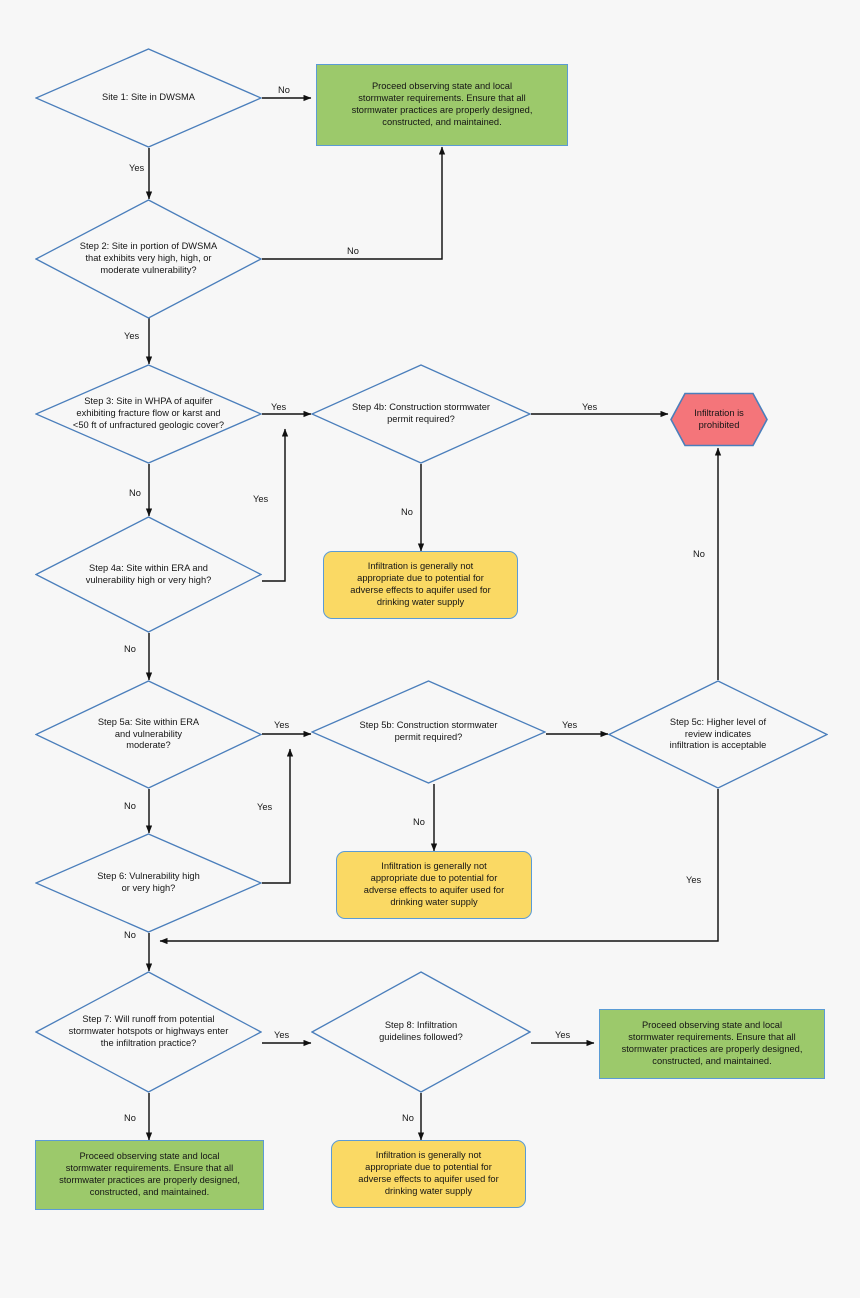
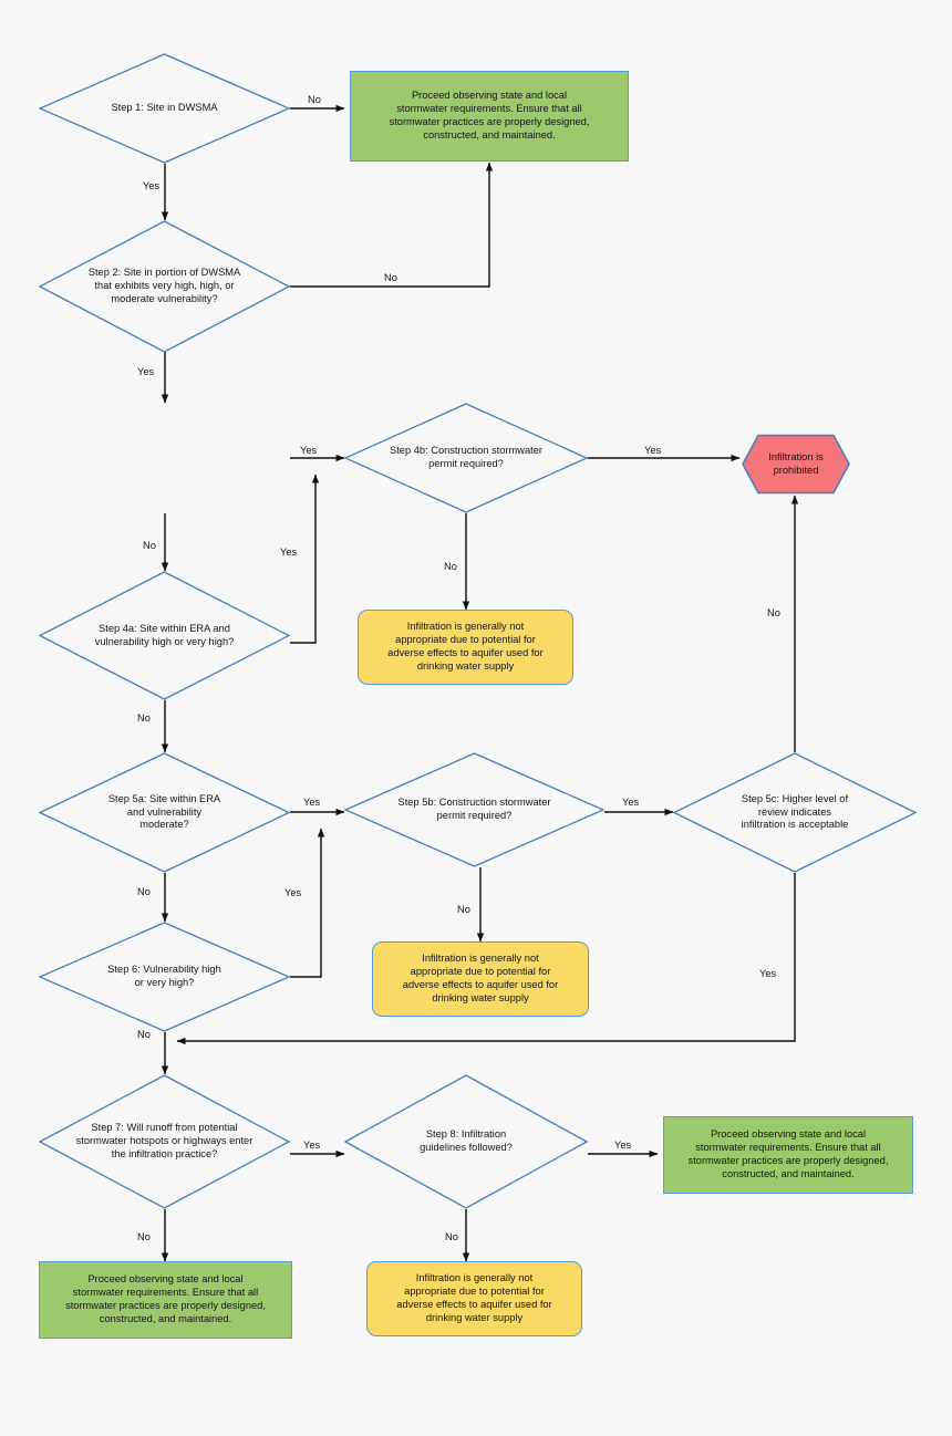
- Site 1: Site in DWSMA
+ Step 1: Site in DWSMA
  Step 2: Site in portion of DWSMA
  that exhibits very high, high, or
  moderate vulnerability?
- Step 3: Site in WHPA of aquifer
- exhibiting fracture flow or karst and
- <50 ft of unfractured geologic cover?
  Step 4a: Site within ERA and
  vulnerability high or very high?
  Step 4b: Construction stormwater
  permit required?
  Step 5a: Site within ERA
  and vulnerability
  moderate?
  Step 5b: Construction stormwater
  permit required?
  Step 5c: Higher level of
  review indicates
  infiltration is acceptable
  Step 6: Vulnerability high
  or very high?
  Step 7: Will runoff from potential
  stormwater hotspots or highways enter
  the infiltration practice?
  Step 8: Infiltration
  guidelines followed?
  Proceed observing state and local
  stormwater requirements. Ensure that all
  stormwater practices are properly designed,
  constructed, and maintained.
  Infiltration is generally not
  appropriate due to potential for
  adverse effects to aquifer used for
  drinking water supply
  Infiltration is generally not
  appropriate due to potential for
  adverse effects to aquifer used for
  drinking water supply
  Proceed observing state and local
  stormwater requirements. Ensure that all
  stormwater practices are properly designed,
  constructed, and maintained.
  Proceed observing state and local
  stormwater requirements. Ensure that all
  stormwater practices are properly designed,
  constructed, and maintained.
  Infiltration is generally not
  appropriate due to potential for
  adverse effects to aquifer used for
  drinking water supply
  Infiltration is
  prohibited
  No
  Yes
  No
  Yes
  Yes
  No
  Yes
  No
  Yes
  No
  Yes
  No
  Yes
  No
  Yes
  No
  No
  Yes
  Yes
  No
  Yes
  No
